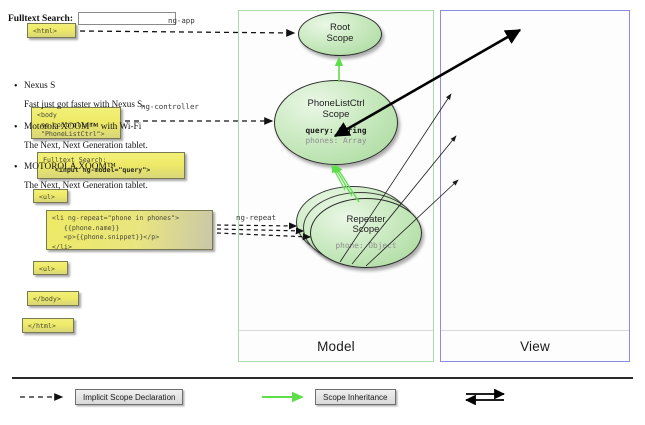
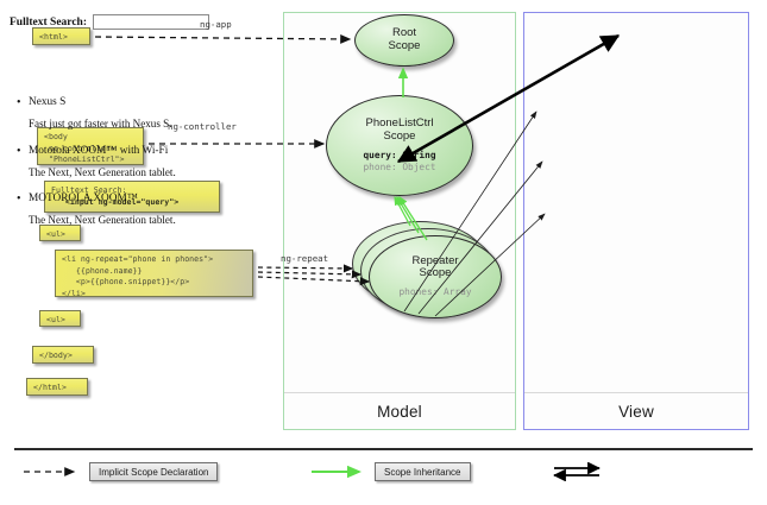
  Model
  View
  <html>
  <body
  ng-controller=
  "PhoneListCtrl">
  Fulltext Search:
  <input ng-model="query">
  <ul>
  <li ng-repeat="phone in phones">
  {{phone.name}}
  <p>{{phone.snippet}}</p>
  </li>
  <ul>
  </body>
  </html>
  Root
  Scope
  PhoneListCtrl
  Scope
  query: Sring
- phones: Array
+ phone: Object
  Repeater
  Sope
- phone: Object
+ phones: Array
  Fulltext Search:
  Nexus S
  Fast just got faster with Nexus S.
  Motorola XOOM™ with Wi-Fi
  The Next, Next Generation tablet.
  MOTOROLA XOOM™
  The Next, Next Generation tablet.
  ng-app
  ng-controller
  ng-repeat
  Implicit Scope Declaration
  Scope Inheritance
